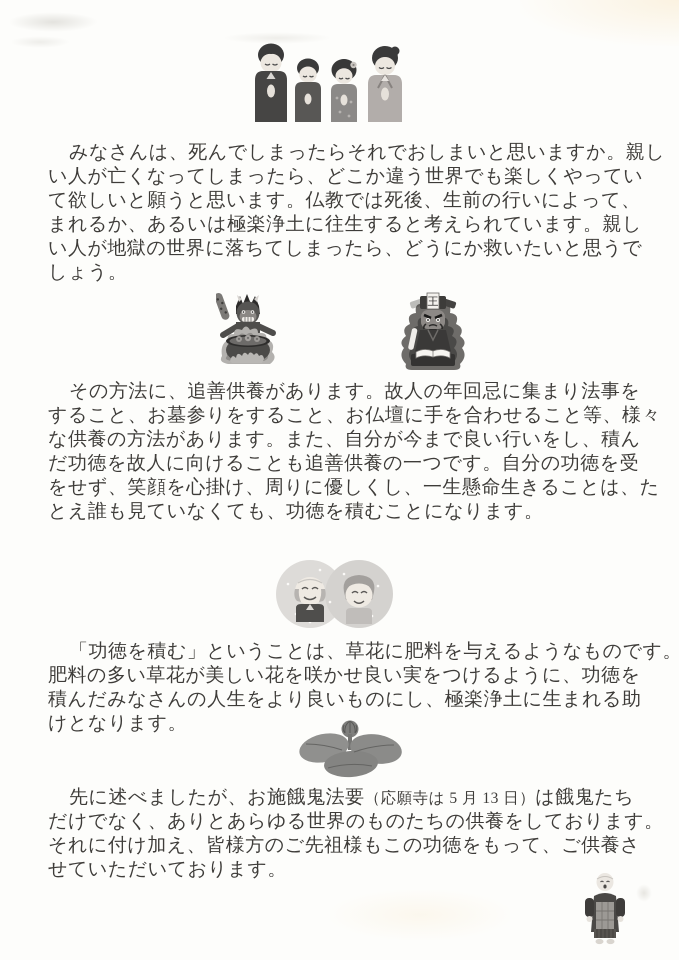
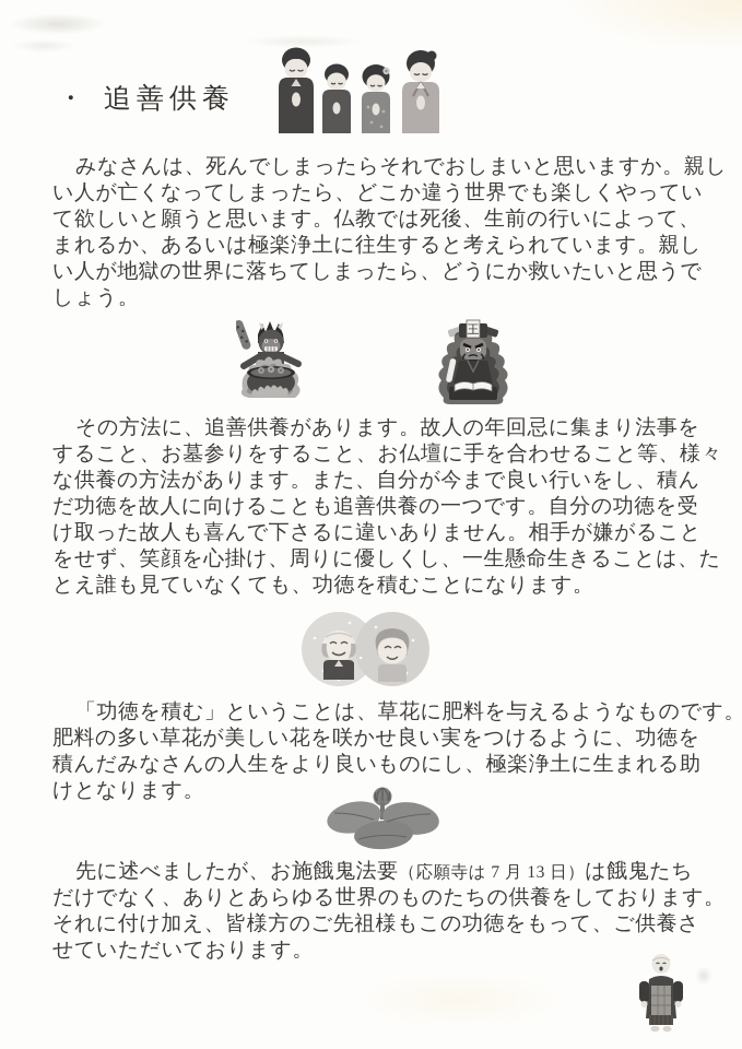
+ ・
+ 追善供養
  みなさんは、死んでしまったらそれでおしまいと思いますか。親し
  い人が亡くなってしまったら、どこか違う世界でも楽しくやってい
  て欲しいと願うと思います。仏教では死後、生前の行いによって、
  まれるか、あるいは極楽浄土に往生すると考えられています。親し
  い人が地獄の世界に落ちてしまったら、どうにか救いたいと思うで
  しょう。
  王
  その方法に、追善供養があります。故人の年回忌に集まり法事を
  すること、お墓参りをすること、お仏壇に手を合わせること等、様々
  な供養の方法があります。また、自分が今まで良い行いをし、積ん
  だ功徳を故人に向けることも追善供養の一つです。自分の功徳を受
+ け取った故人も喜んで下さるに違いありません。相手が嫌がること
  をせず、笑顔を心掛け、周りに優しくし、一生懸命生きることは、た
  とえ誰も見ていなくても、功徳を積むことになります。
  「功徳を積む」ということは、草花に肥料を与えるようなものです。
  肥料の多い草花が美しい花を咲かせ良い実をつけるように、功徳を
  積んだみなさんの人生をより良いものにし、極楽浄土に生まれる助
  けとなります。
- 先に述べましたが、お施餓鬼法要（応願寺は 5 月 13 日）は餓鬼たち
+ 先に述べましたが、お施餓鬼法要（応願寺は 7 月 13 日）は餓鬼たち
  だけでなく、ありとあらゆる世界のものたちの供養をしております。
  それに付け加え、皆様方のご先祖様もこの功徳をもって、ご供養さ
  せていただいております。
